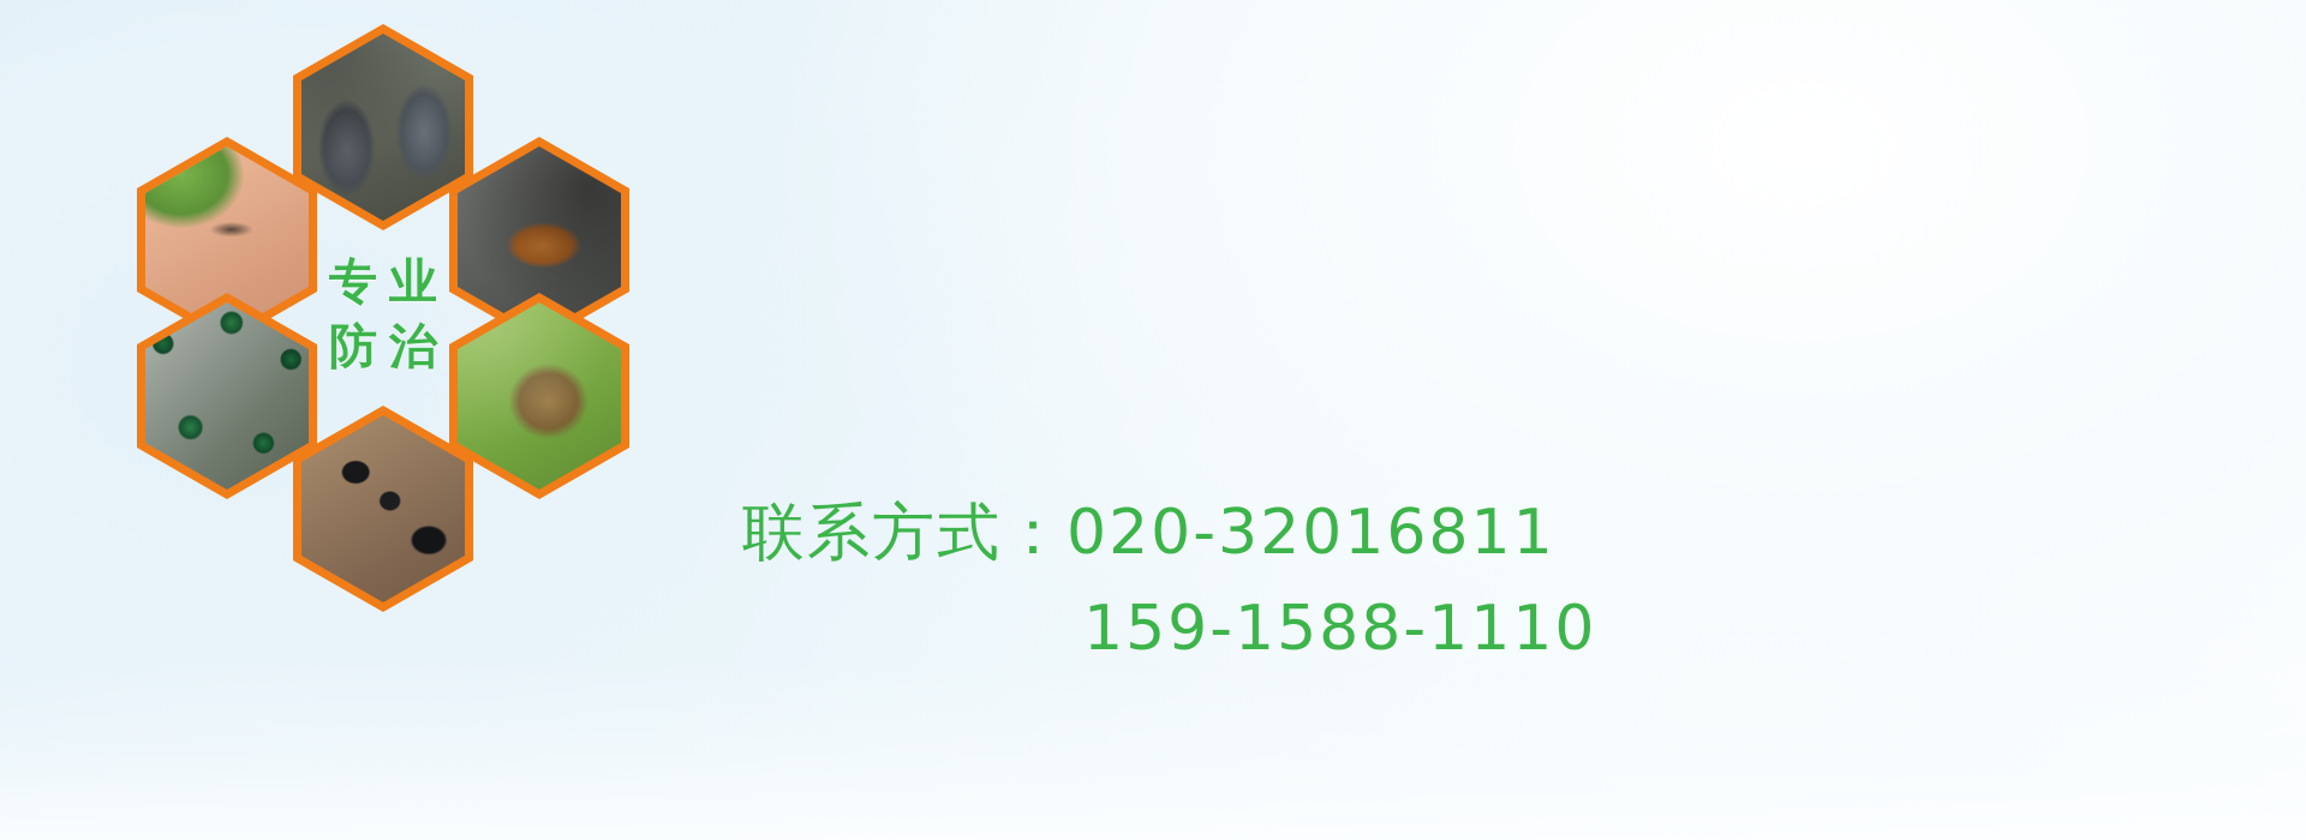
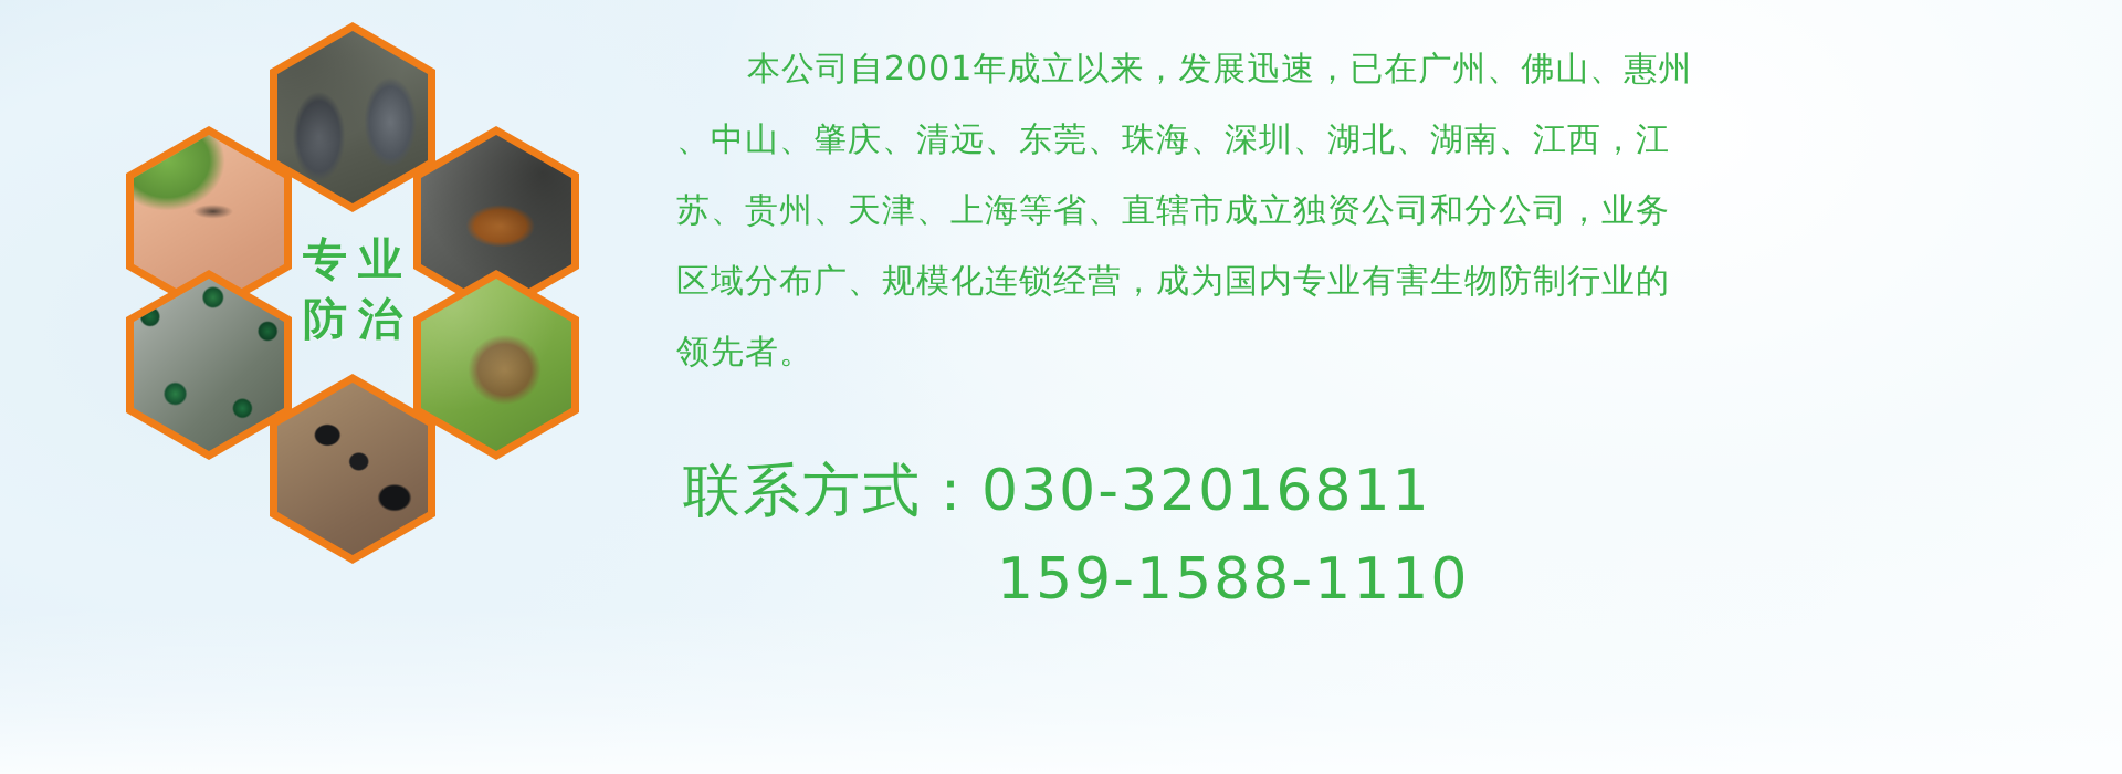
  专业
  防治
+ 本公司自2001年成立以来，发展迅速，已在广州、佛山、惠州
+ 、中山、肇庆、清远、东莞、珠海、深圳、湖北、湖南、江西，江
+ 苏、贵州、天津、上海等省、直辖市成立独资公司和分公司，业务
+ 区域分布广、规模化连锁经营，成为国内专业有害生物防制行业的
+ 领先者。
- 联系方式：020-32016811
+ 联系方式：030-32016811
  159-1588-1110
